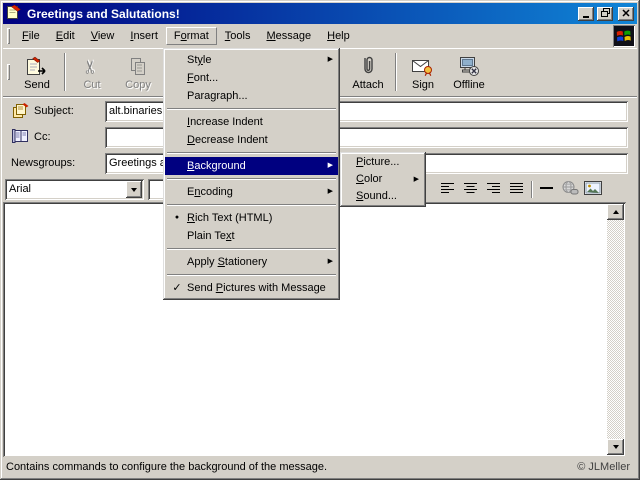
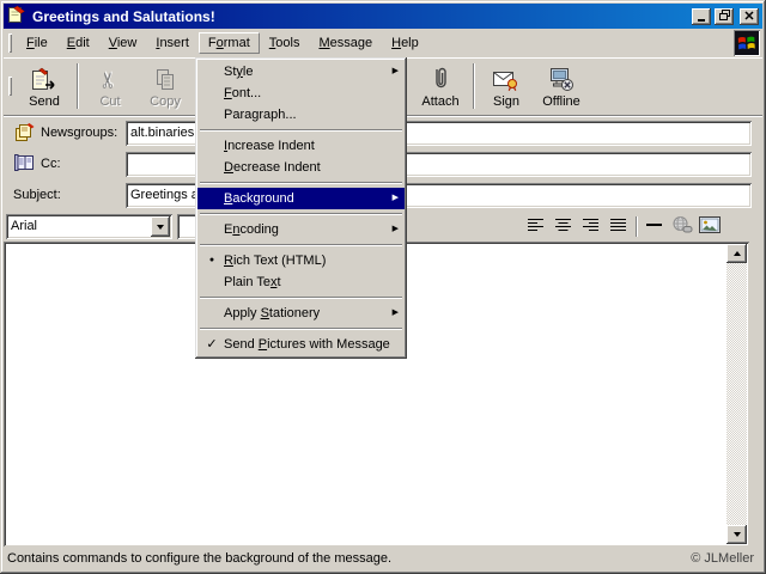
  Greetings and Salutations!
  File
  Edit
  View
  Insert
  Format
  Tools
  Message
  Help
  Send
  Cut
  Copy
  Attach
  Sign
  Offline
- Subject:
+ Newsgroups:
  alt.binaries
  Cc:
- Newsgroups:
+ Subject:
  Greetings
  Arial
  Contains commands to configure the background of the message.
  © JLMeller
  Style
  Font...
  Paragraph...
  Increase Indent
  Decrease Indent
  Background
  Encoding
  Rich Text (HTML)
  Plain Text
  Apply Stationery
  ✓
  Send Pictures with Message
- Picture...
- Color
- Sound...
